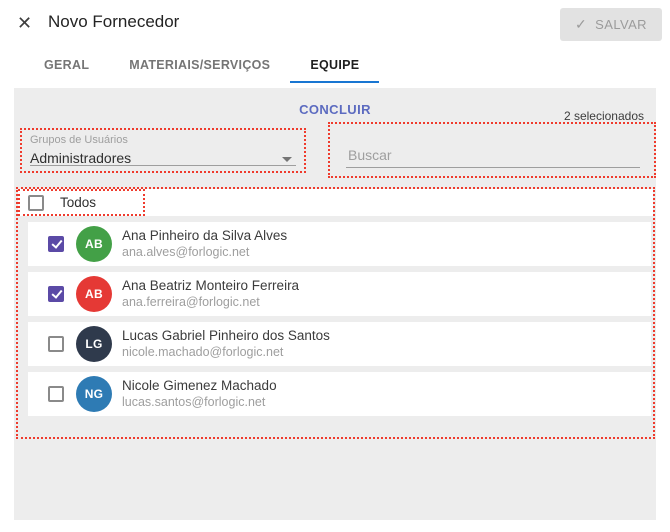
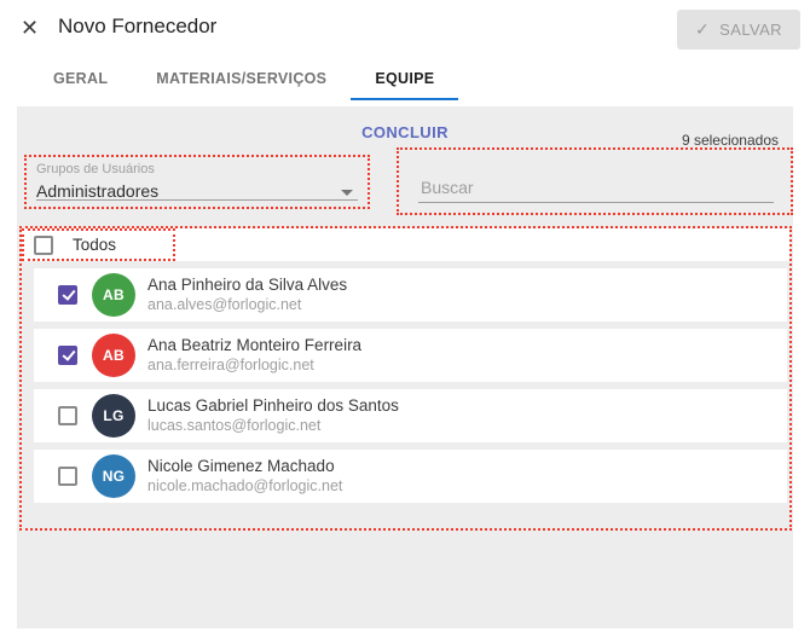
  ✕
  Novo Fornecedor
  ✓
  SALVAR
  GERAL
  MATERIAIS/SERVIÇOS
  EQUIPE
  CONCLUIR
- 2 selecionados
+ 9 selecionados
  Grupos de Usuários
  Administradores
  Buscar
  Todos
  AB
  Ana Pinheiro da Silva Alves
  ana.alves@forlogic.net
  AB
  Ana Beatriz Monteiro Ferreira
  ana.ferreira@forlogic.net
  LG
  Lucas Gabriel Pinheiro dos Santos
- nicole.machado@forlogic.net
+ lucas.santos@forlogic.net
  NG
  Nicole Gimenez Machado
- lucas.santos@forlogic.net
+ nicole.machado@forlogic.net
